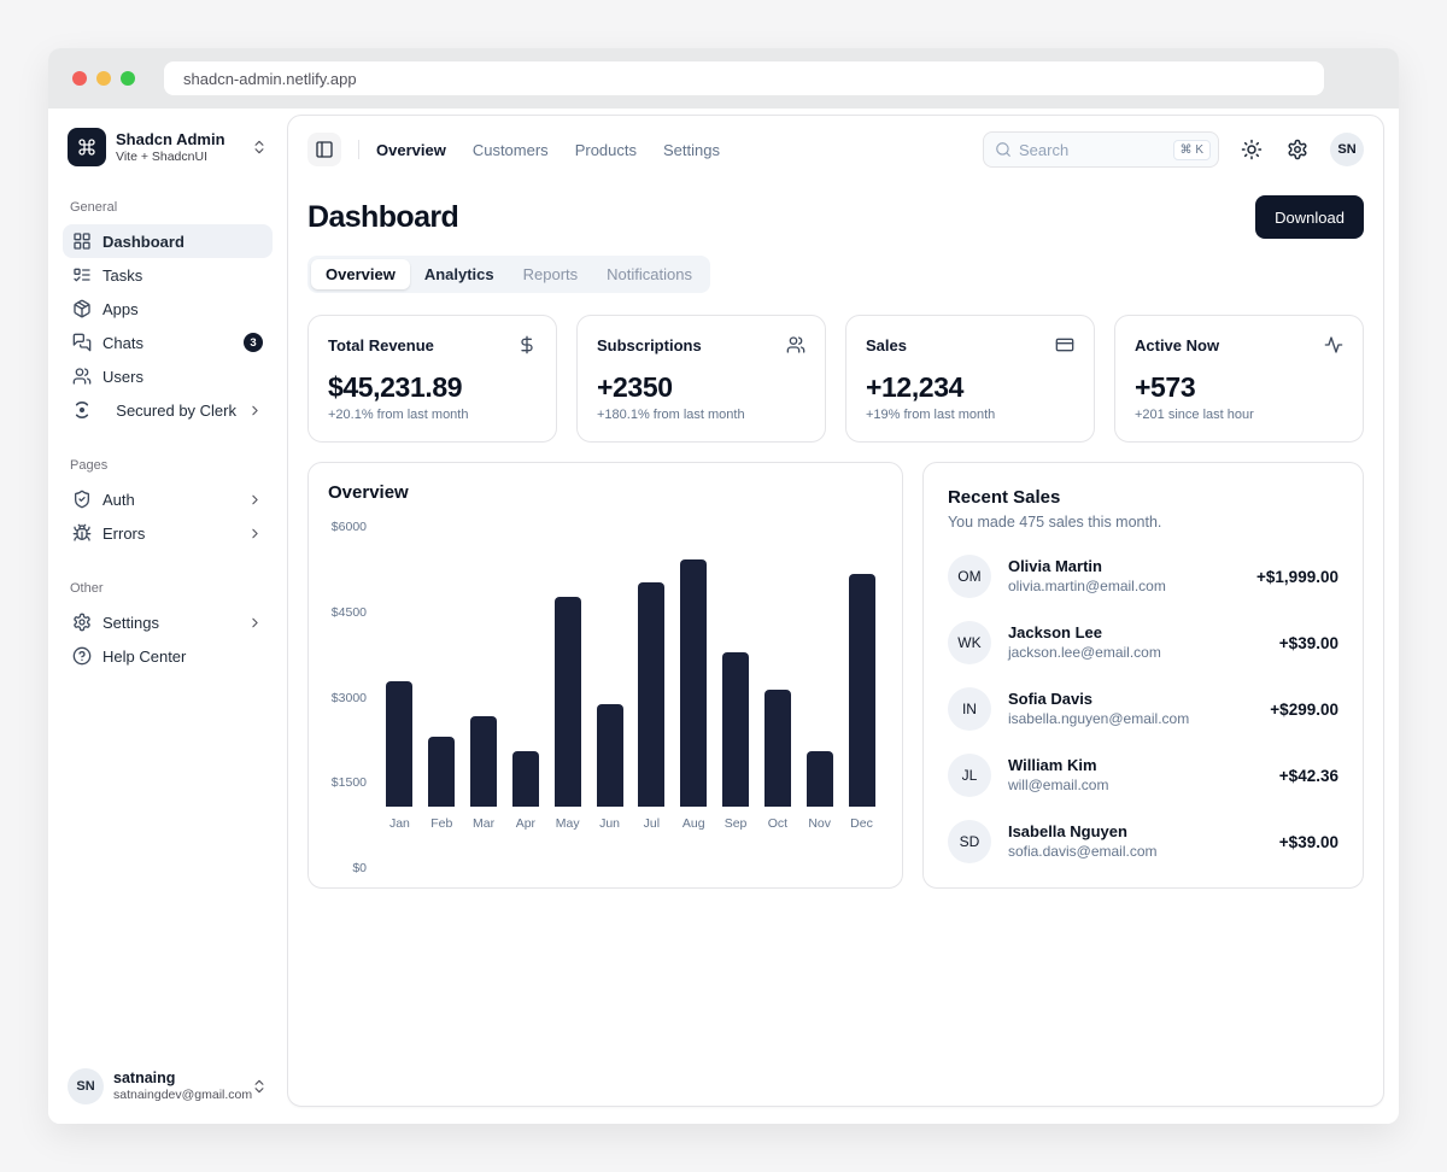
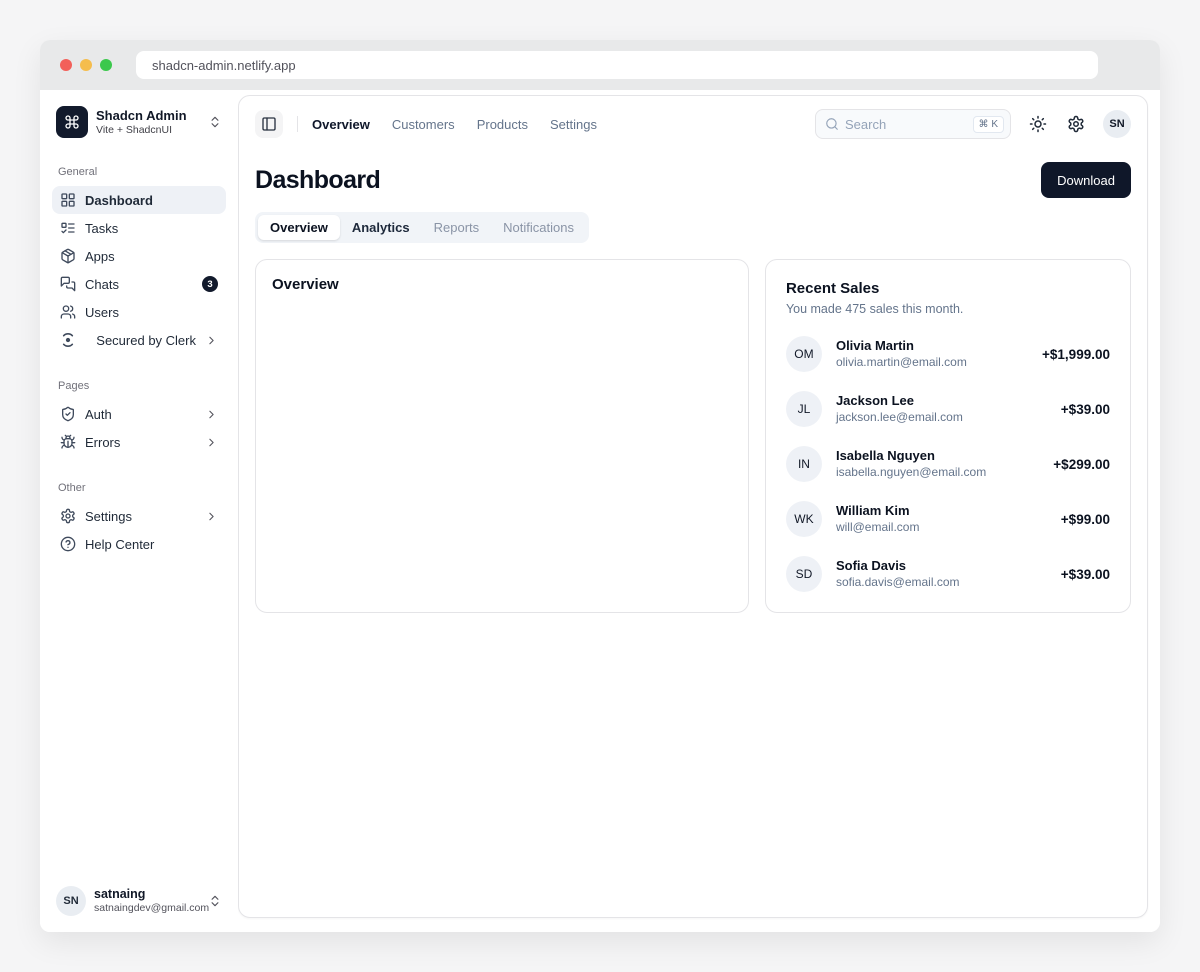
  shadcn-admin.netlify.app
  Shadcn Admin
  Vite + ShadcnUI
  General
  Dashboard
  Tasks
  Apps
  Chats
  3
  Users
  Secured by Clerk
  Pages
  Auth
  Errors
  Other
  Settings
  Help Center
  SN
  satnaing
  satnaingdev@gmail.com
  Overview
  Customers
  Products
  Settings
  Search
  ⌘ K
  SN
  Dashboard
  Download
  Overview
  Analytics
  Reports
  Notifications
- Total Revenue
- $45,231.89
- +20.1% from last month
- Subscriptions
- +2350
- +180.1% from last month
- Sales
- +12,234
- +19% from last month
- Active Now
- +573
- +201 since last hour
  Overview
- $6000
- $4500
- $3000
- $1500
- $0
- Jan
- Feb
- Mar
- Apr
- May
- Jun
- Jul
- Aug
- Sep
- Oct
- Nov
- Dec
  Recent Sales
  You made 475 sales this month.
  OM
  Olivia Martin
  olivia.martin@email.com
  +$1,999.00
- WK
+ JL
  Jackson Lee
  jackson.lee@email.com
  +$39.00
  IN
- Sofia Davis
+ Isabella Nguyen
  isabella.nguyen@email.com
  +$299.00
- JL
+ WK
  William Kim
  will@email.com
- +$42.36
+ +$99.00
  SD
- Isabella Nguyen
+ Sofia Davis
  sofia.davis@email.com
  +$39.00
